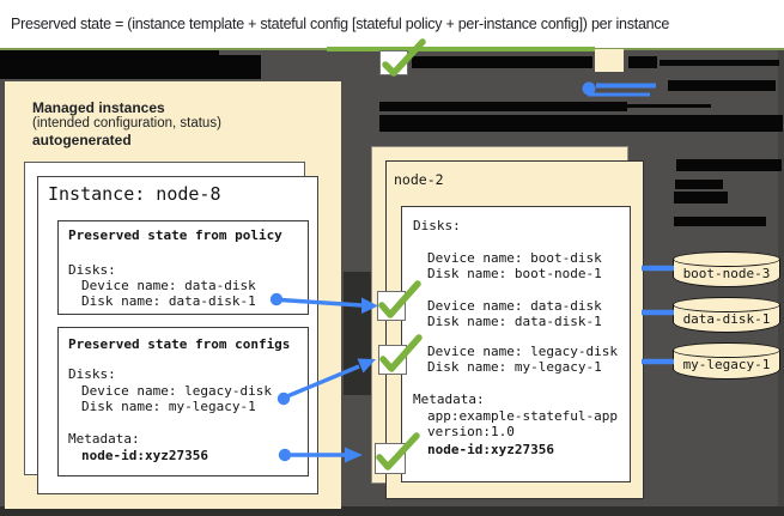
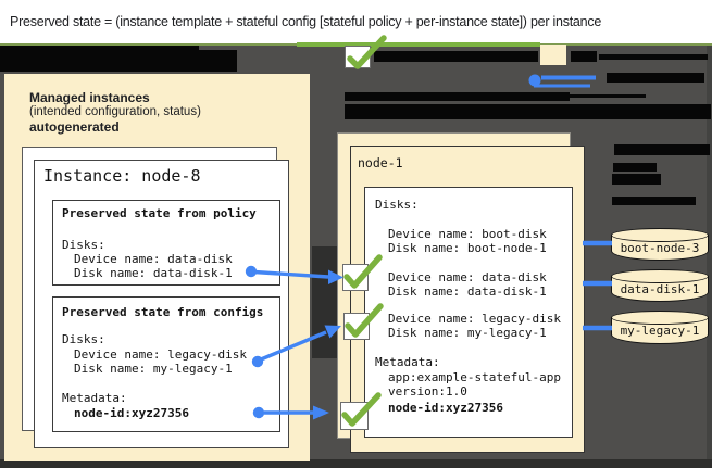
- Preserved state = (instance template + stateful config [stateful policy + per-instance config]) per instance
+ Preserved state = (instance template + stateful config [stateful policy + per-instance state]) per instance
  Managed instances
  (intended configuration, status)
  autogenerated
  Instance: node-8
  Preserved state from policy
  Disks:
  Device name: data-disk
  Disk name: data-disk-1
  Preserved state from configs
  Disks:
  Device name: legacy-disk
  Disk name: my-legacy-1
  Metadata:
  node-id:xyz27356
- node-2
+ node-1
  Disks:
  Device name: boot-disk
  Disk name: boot-node-1
  Device name: data-disk
  Disk name: data-disk-1
  Device name: legacy-disk
  Disk name: my-legacy-1
  Metadata:
  app:example-stateful-app
  version:1.0
  node-id:xyz27356
  boot-node-3
  data-disk-1
  my-legacy-1
